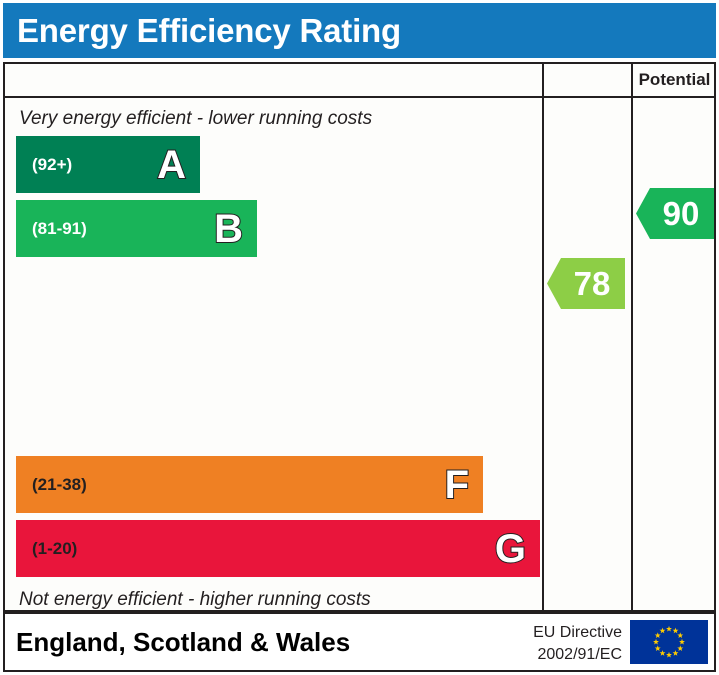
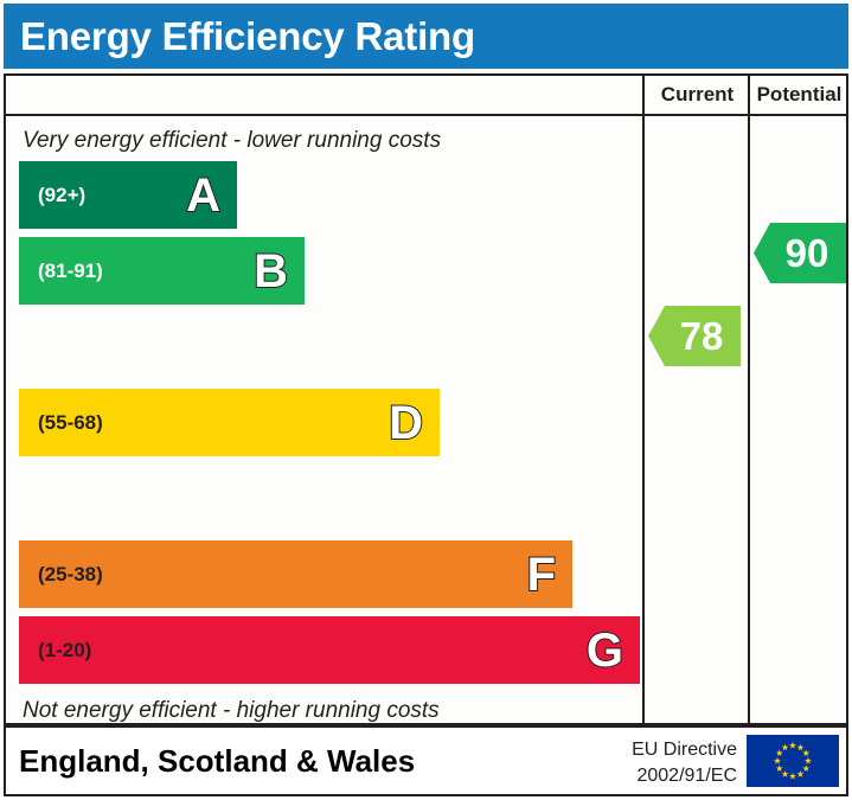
  Energy Efficiency Rating
+ Current
  Potential
  Very energy efficient - lower running costs
  Not energy efficient - higher running costs
  (92+)
  A
  (81-91)
  B
+ (55-68)
+ D
- (21-38)
+ (25-38)
  F
  (1-20)
  G
  78
  90
  England, Scotland & Wales
  EU Directive
  2002/91/EC
